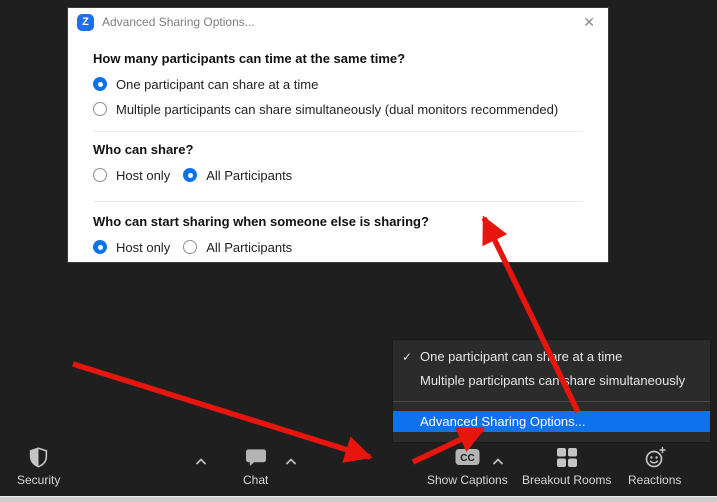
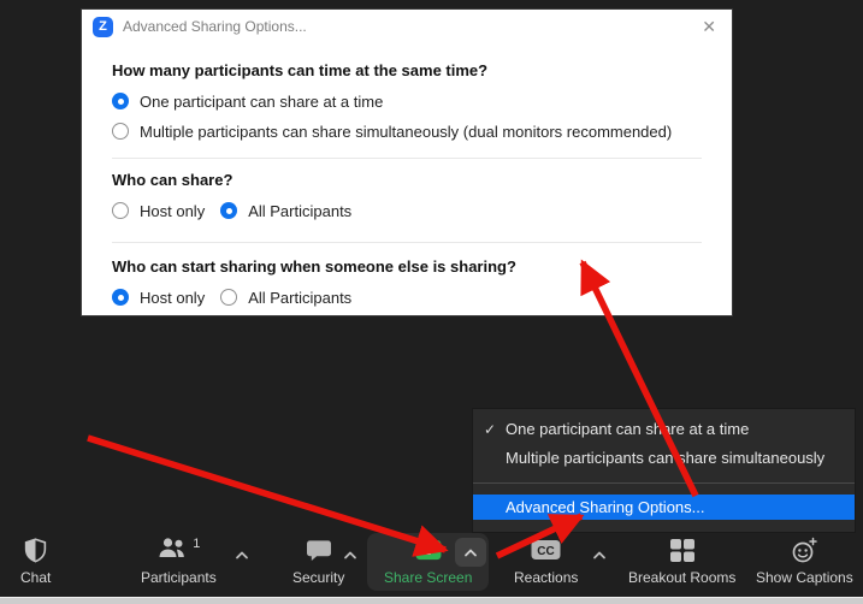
  Z
  Advanced Sharing Options...
  ✕
  How many participants can time at the same time?
  One participant can share at a time
  Multiple participants can share simultaneously (dual monitors recommended)
  Who can share?
  Host only
  All Participants
  Who can start sharing when someone else is sharing?
  Host only
  All Participants
  ✓
  One participant can shre at a time
  Multiple participants can share simultaneously
  Advanced Sharing Options...
- Security
+ Chat
+ 1
+ Participants
- Chat
+ Security
+ Share Screen
  CC
- Show Captions
+ Reactions
  Breakout Rooms
- Reactions
+ Show Captions
